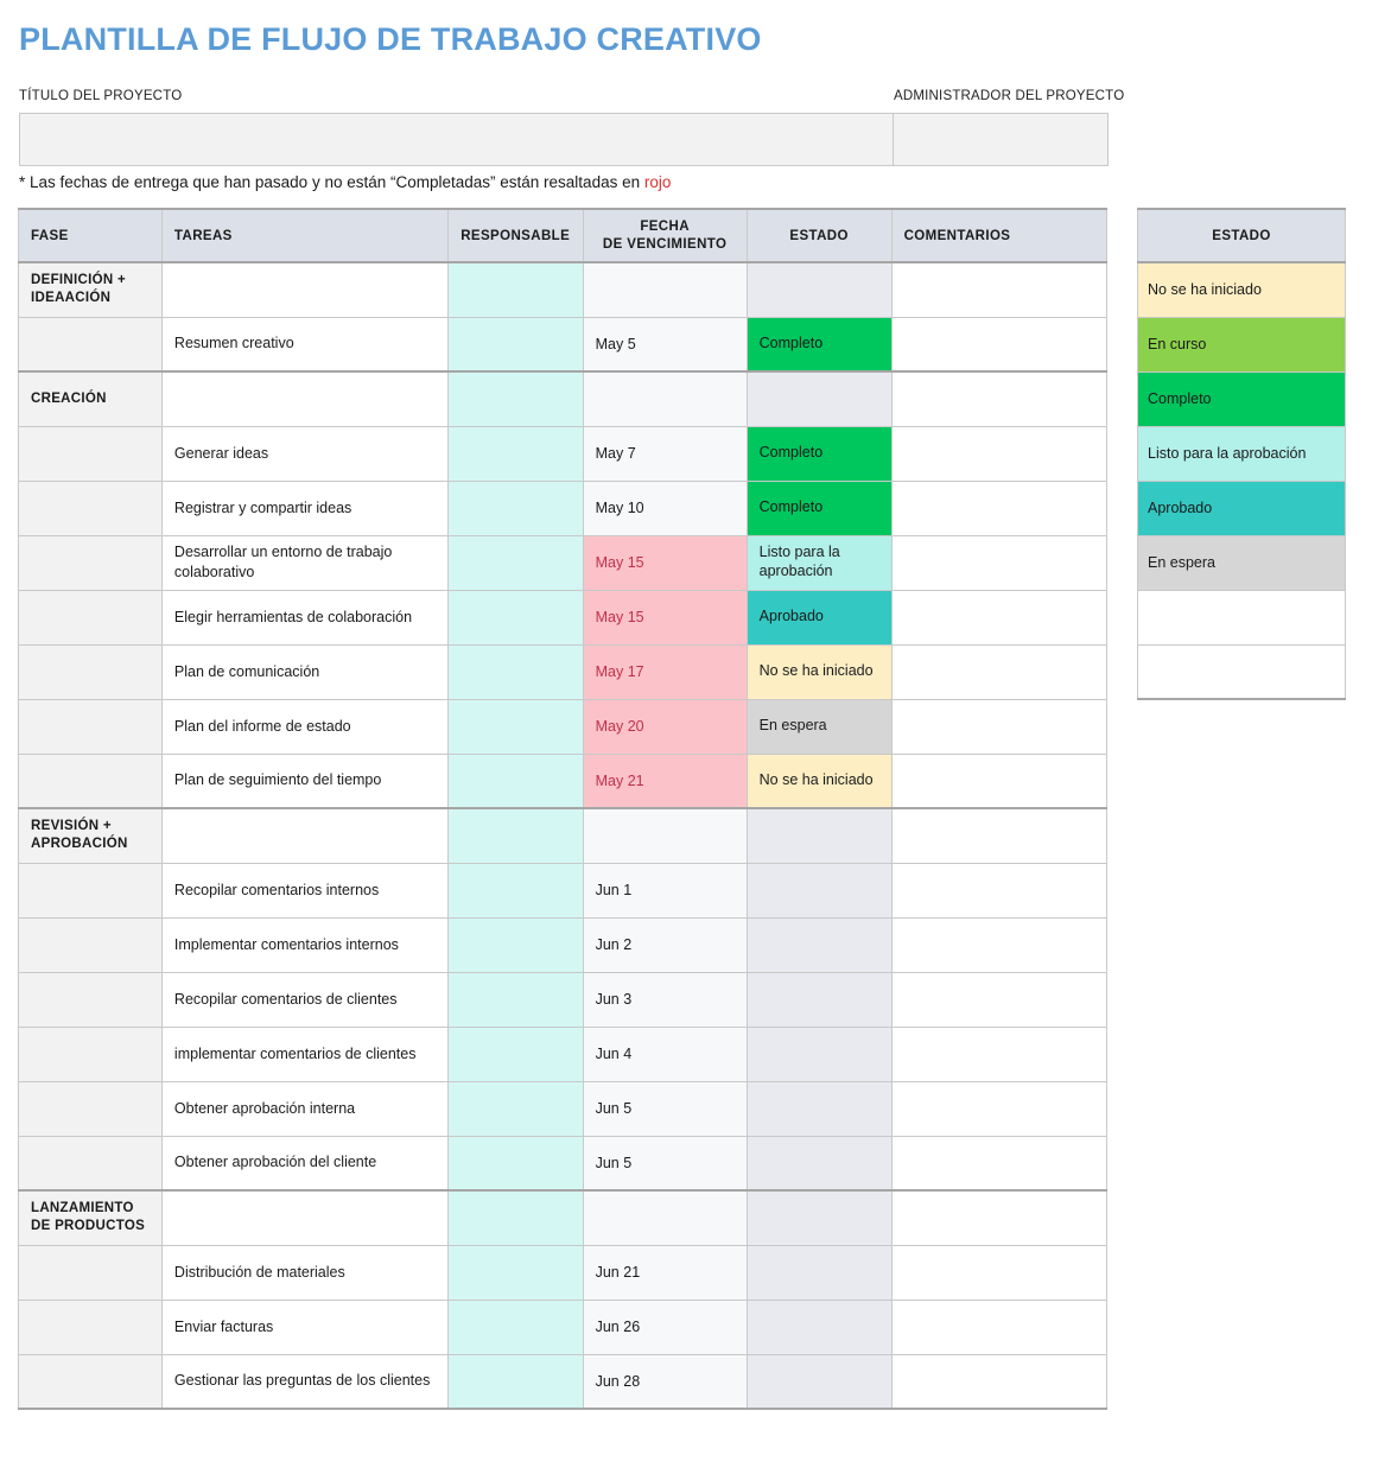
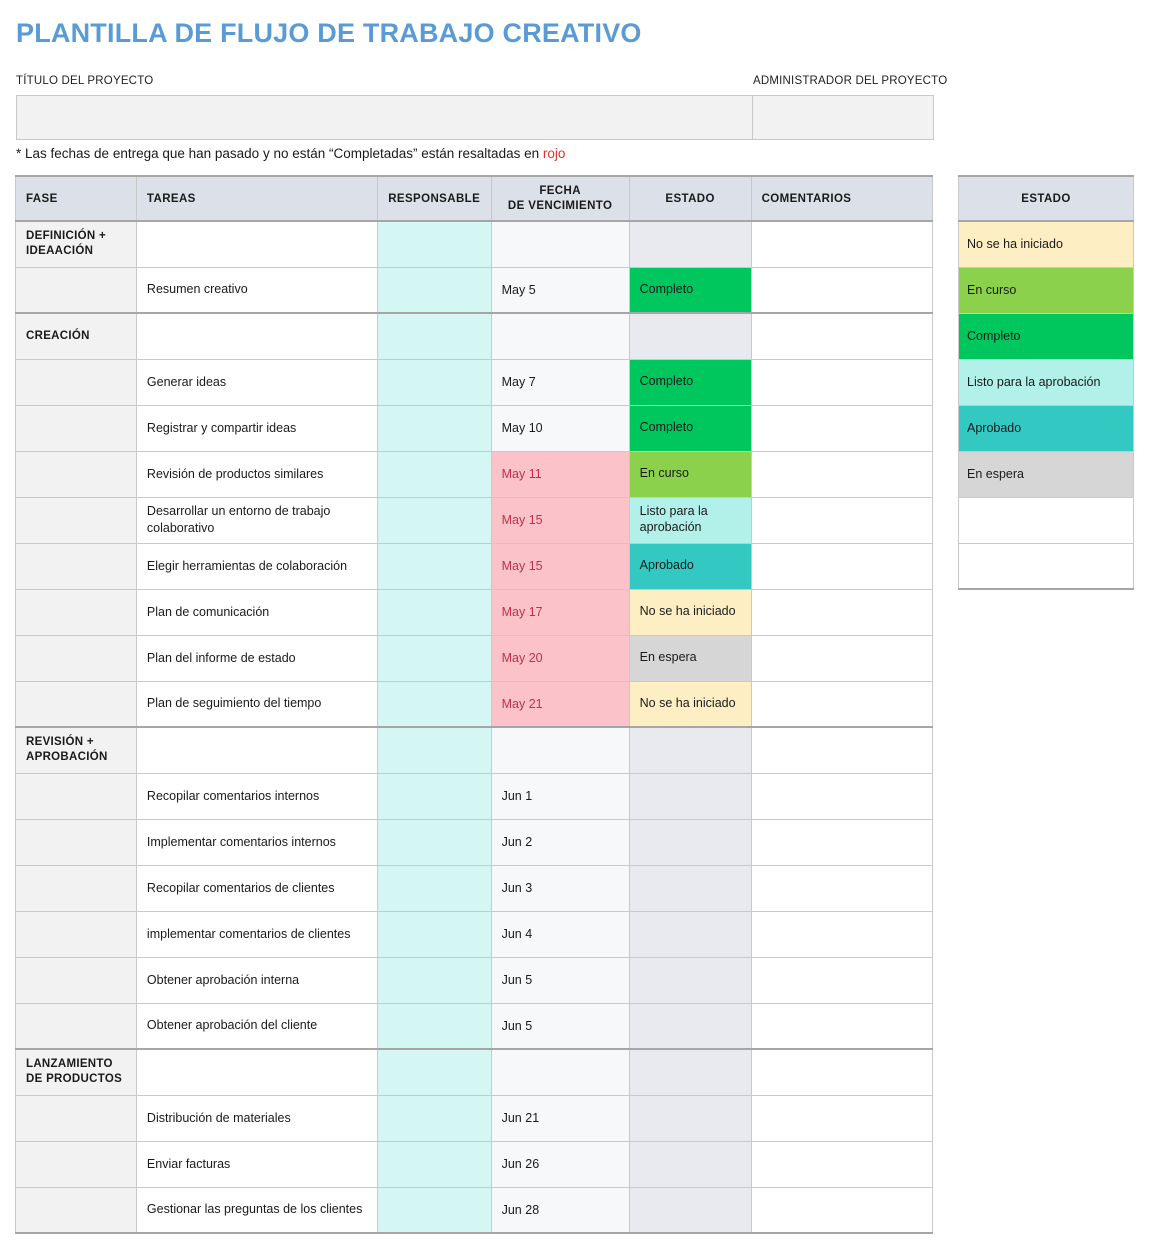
  PLANTILLA DE FLUJO DE TRABAJO CREATIVO
  TÍTULO DEL PROYECTO
  ADMINISTRADOR DEL PROYECTO
  * Las fechas de entrega que han pasado y no están “Completadas” están resaltadas en rojo
  FASE	TAREAS	RESPONSABLE	FECHA DE VENCIMIENTO	ESTADO	COMENTARIOS
  DEFINICIÓN +IDEAACIÓN
  	Resumen creativo		May 5	Completo
  CREACIÓN
  	Generar ideas		May 7	Completo
  	Registrar y compartir ideas		May 10	Completo
+ 	Revisión de productos similares		May 11	En curso
  	Desarrollar un entorno de trabajo colaborativo		May 15	Listo para la aprobación
  	Elegir herramientas de colaboración		May 15	Aprobado
  	Plan de comunicación		May 17	No se ha iniciado
  	Plan del informe de estado		May 20	En espera
  	Plan de seguimiento del tiempo		May 21	No se ha iniciado
  REVISIÓN +APROBACIÓN
  	Recopilar comentarios internos		Jun 1
  	Implementar comentarios internos		Jun 2
  	Recopilar comentarios de clientes		Jun 3
  	implementar comentarios de clientes		Jun 4
  	Obtener aprobación interna		Jun 5
  	Obtener aprobación del cliente		Jun 5
  LANZAMIENTODE PRODUCTOS
  	Distribución de materiales		Jun 21
  	Enviar facturas		Jun 26
  	Gestionar las preguntas de los clientes		Jun 28
  ESTADO
  No se ha iniciado
  En curso
  Completo
  Listo para la aprobación
  Aprobado
  En espera
